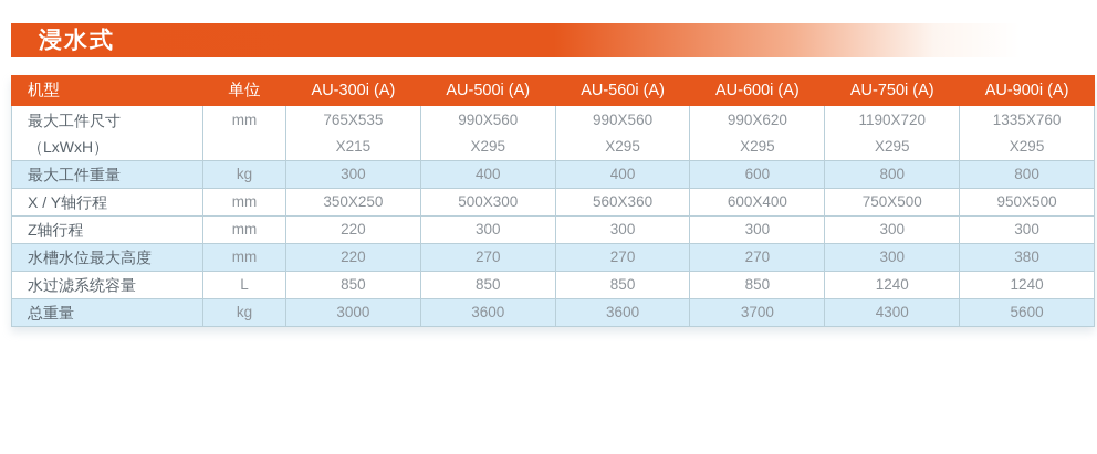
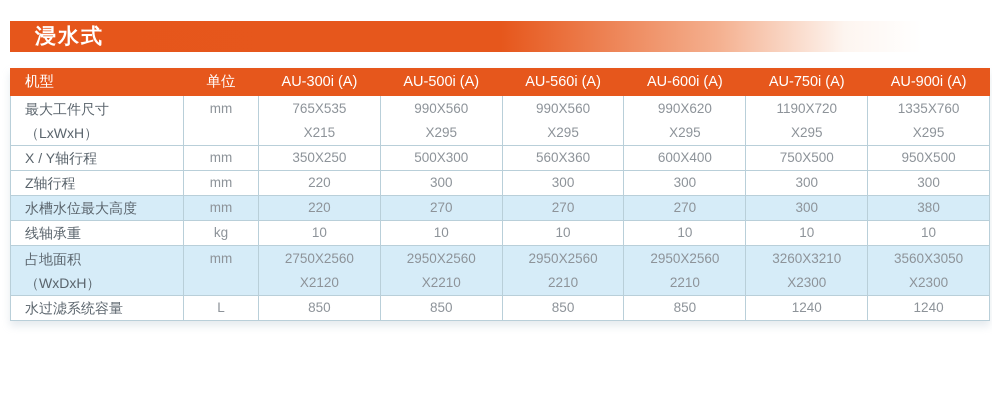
  浸水式
  机型	单位	AU-300i (A)	AU-500i (A)	AU-560i (A)	AU-600i (A)	AU-750i (A)	AU-900i (A)
  最大工件尺寸（LxWxH）	mm	765X535X215	990X560X295	990X560X295	990X620X295	1190X720X295	1335X760X295
- 最大工件重量	kg	300	400	400	600	800	800
  X / Y轴行程	mm	350X250	500X300	560X360	600X400	750X500	950X500
  Z轴行程	mm	220	300	300	300	300	300
  水槽水位最大高度	mm	220	270	270	270	300	380
+ 线轴承重	kg	10	10	10	10	10	10
+ 占地面积（WxDxH）	mm	2750X2560X2120	2950X2560X2210	2950X25602210	2950X25602210	3260X3210X2300	3560X3050X2300
  水过滤系统容量	L	850	850	850	850	1240	1240
- 总重量	kg	3000	3600	3600	3700	4300	5600
